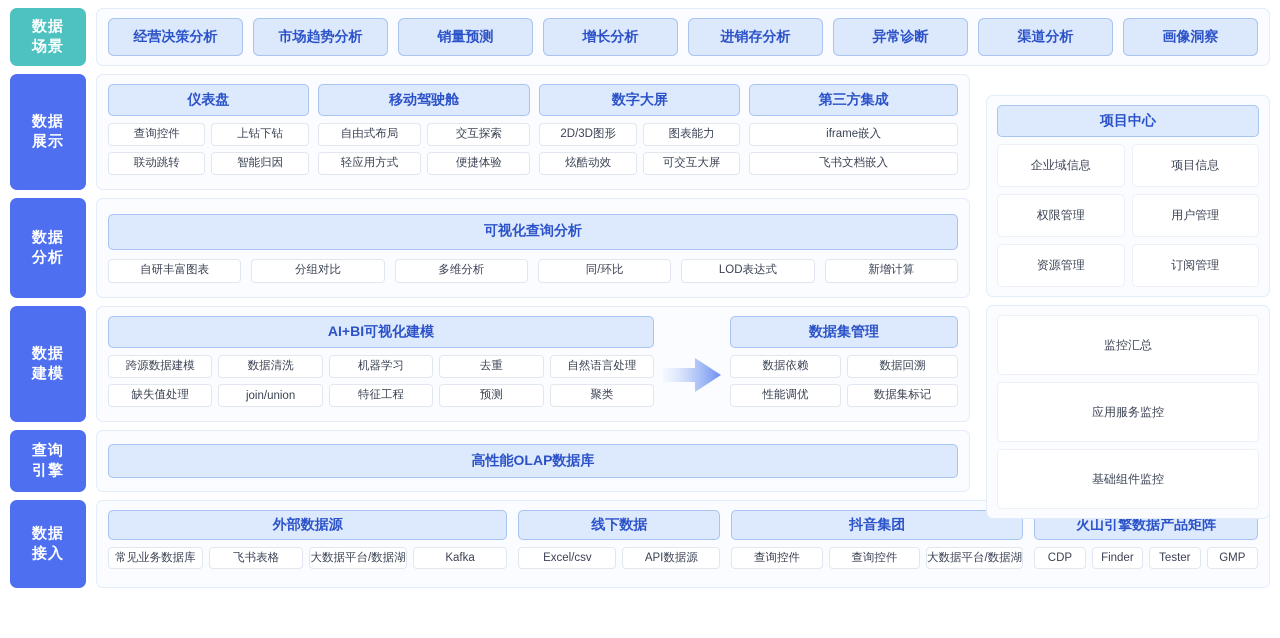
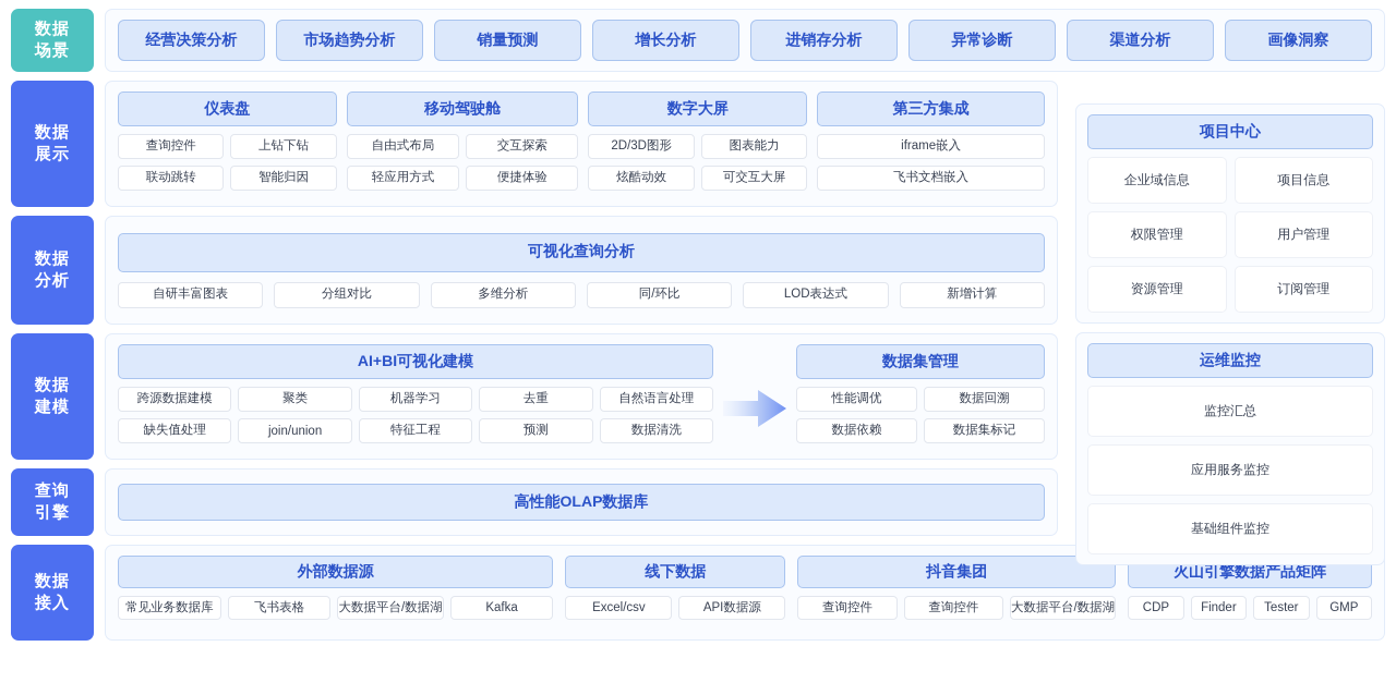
  数据
  场景
  经营决策分析
  市场趋势分析
  销量预测
  增长分析
  进销存分析
  异常诊断
  渠道分析
  画像洞察
  数据
  展示
  仪表盘
  查询控件
  上钻下钻
  联动跳转
  智能归因
  移动驾驶舱
  自由式布局
  交互探索
  轻应用方式
  便捷体验
  数字大屏
  2D/3D图形
  图表能力
  炫酷动效
  可交互大屏
  第三方集成
  iframe嵌入
  飞书文档嵌入
  数据
  分析
  可视化查询分析
  自研丰富图表
  分组对比
  多维分析
  同/环比
  LOD表达式
  新增计算
  数据
  建模
  AI+BI可视化建模
  跨源数据建模
- 数据清洗
+ 聚类
  机器学习
  去重
  自然语言处理
  缺失值处理
  join/union
  特征工程
  预测
- 聚类
+ 数据清洗
  数据集管理
- 数据依赖
+ 性能调优
  数据回溯
- 性能调优
+ 数据依赖
  数据集标记
  查询
  引擎
  高性能OLAP数据库
  数据
  接入
  外部数据源
  常见业务数据库
  飞书表格
  大数据平台/数据湖
  Kafka
  线下数据
  Excel/csv
  API数据源
  抖音集团
  查询控件
  查询控件
  大数据平台/数据湖
  火山引擎数据产品矩阵
  CDP
  Finder
  Tester
  GMP
  项目中心
  企业域信息
  项目信息
  权限管理
  用户管理
  资源管理
  订阅管理
+ 运维监控
  监控汇总
  应用服务监控
  基础组件监控
